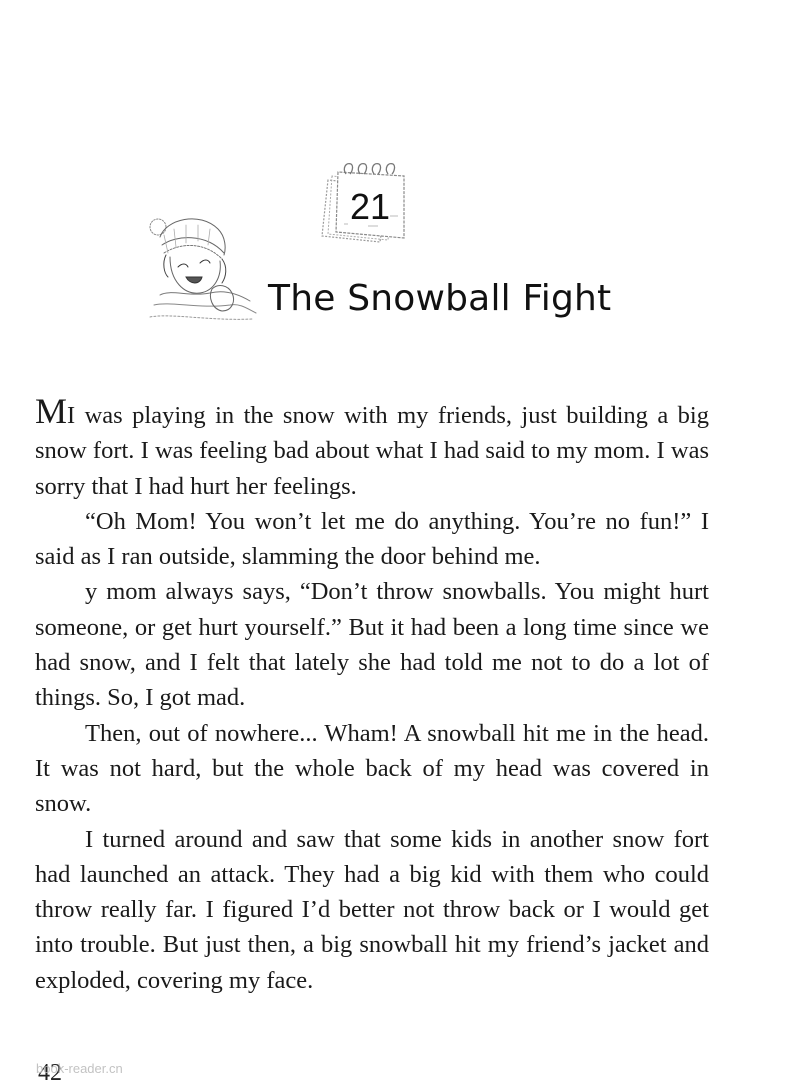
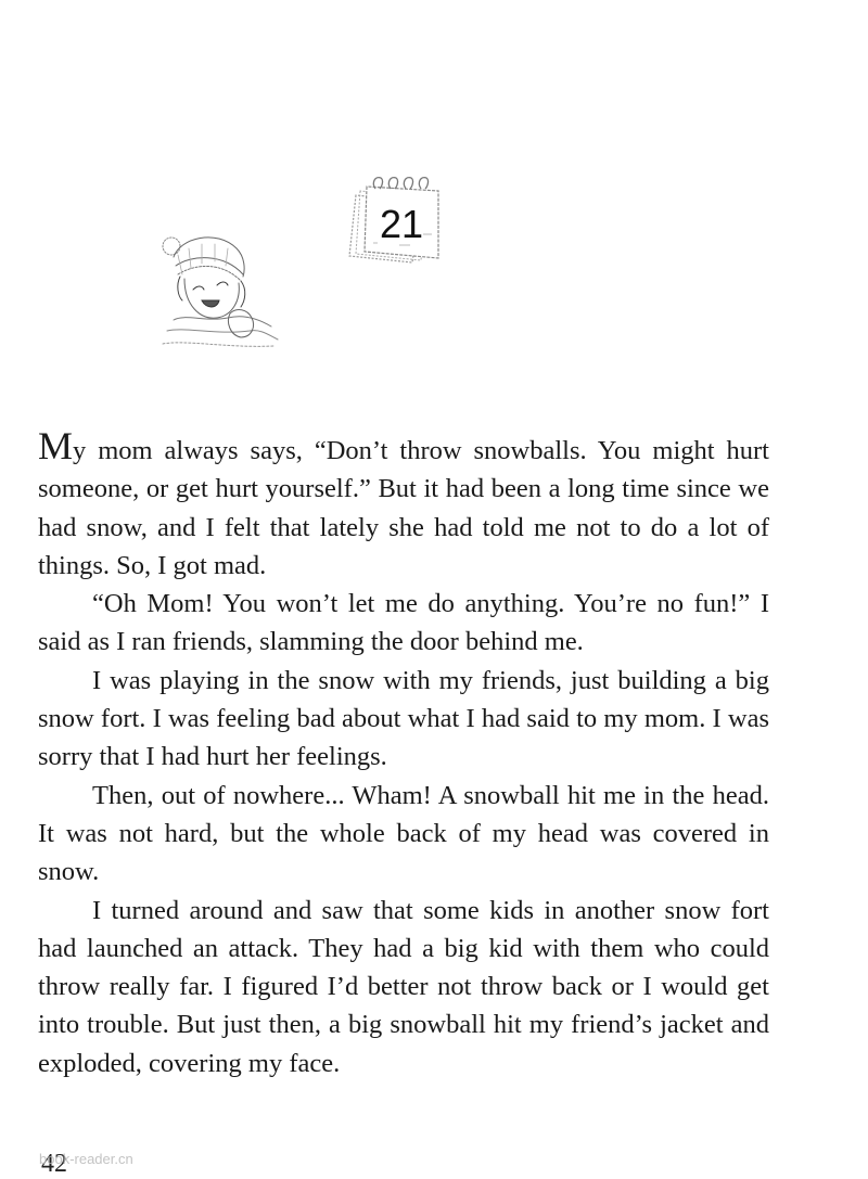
  21
- The Snowball Fight
- MI was playing in the snow with my friends, just building a big snow fort. I was feeling bad about what I had said to my mom. I was sorry that I had hurt her feelings.
+ My mom always says, “Don’t throw snowballs. You might hurt someone, or get hurt yourself.” But it had been a long time since we had snow, and I felt that lately she had told me not to do a lot of things. So, I got mad.
- “Oh Mom! You won’t let me do anything. You’re no fun!” I said as I ran outside, slamming the door behind me.
+ “Oh Mom! You won’t let me do anything. You’re no fun!” I said as I ran friends, slamming the door behind me.
- y mom always says, “Don’t throw snowballs. You might hurt someone, or get hurt yourself.” But it had been a long time since we had snow, and I felt that lately she had told me not to do a lot of things. So, I got mad.
+ I was playing in the snow with my friends, just building a big snow fort. I was feeling bad about what I had said to my mom. I was sorry that I had hurt her feelings.
  Then, out of nowhere... Wham! A snowball hit me in the head. It was not hard, but the whole back of my head was covered in snow.
  I turned around and saw that some kids in another snow fort had launched an attack. They had a big kid with them who could throw really far. I figured I’d better not throw back or I would get into trouble. But just then, a big snowball hit my friend’s jacket and exploded, covering my face.
  42
  book-reader.cn
